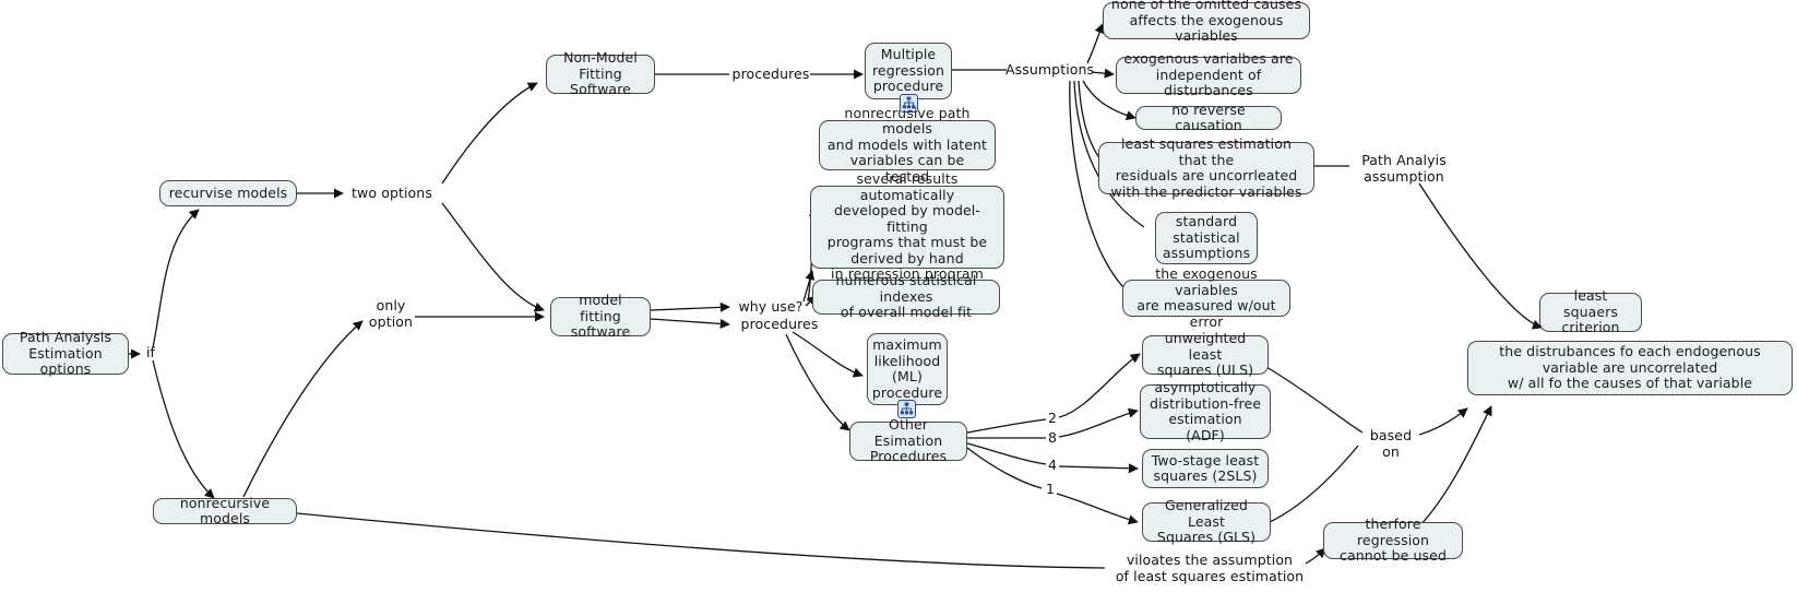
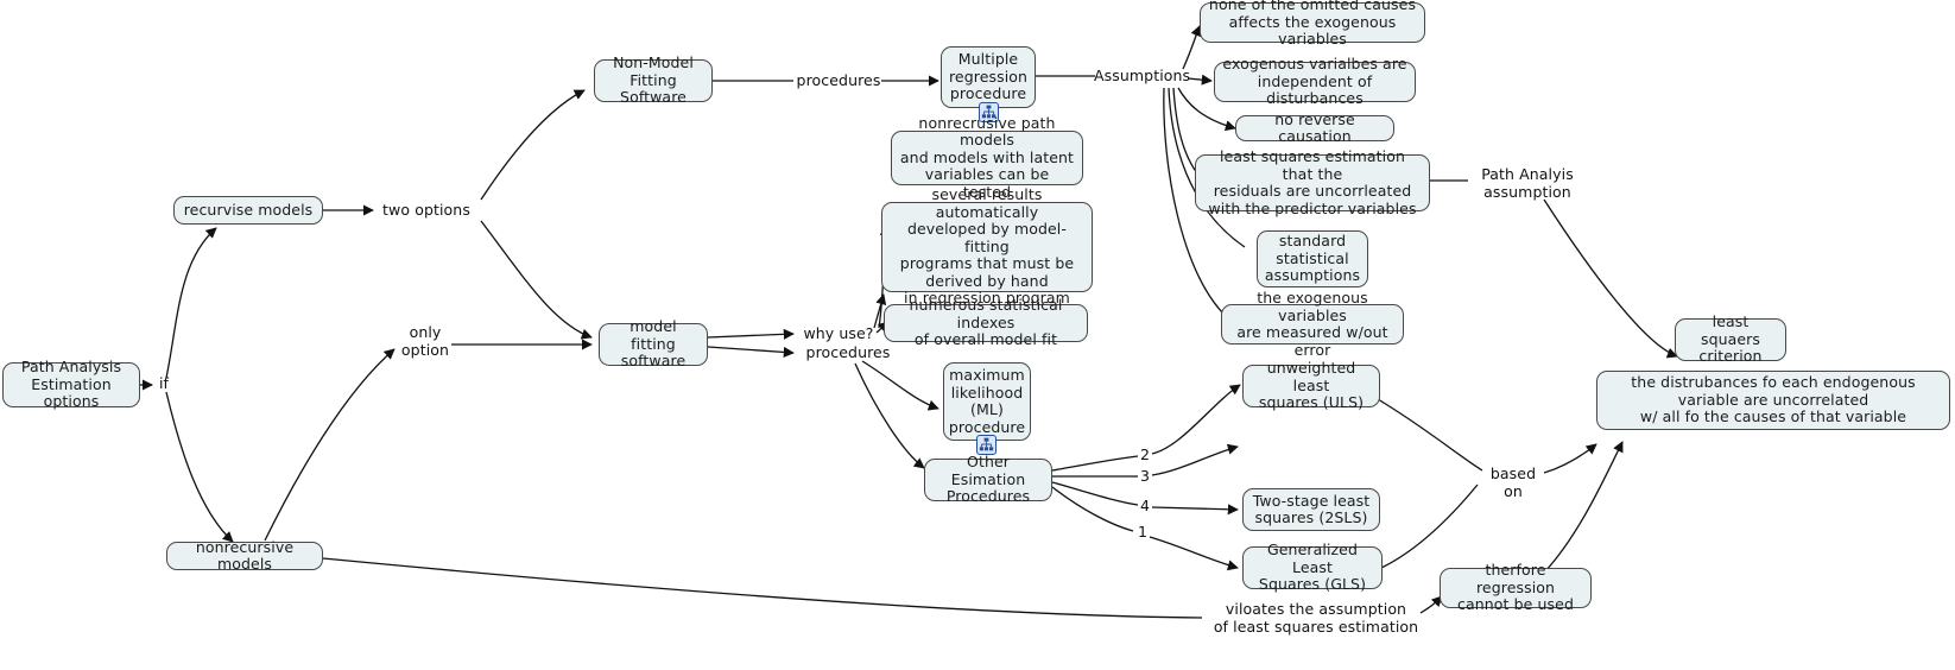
  Path Analysis
  Estimation options
  recurvise models
  nonrecursive models
  Non-Model
  Fitting Software
  model fitting
  software
  Multiple
  regression
  procedure
  nonrecrusive path models
  and models with latent
  variables can be
  several results automatically
  developed by model-fitting
  programs that must be
  derived by hand
  numerous statistical indexes
  of overall model fit
  maximum
  likelihood
  (ML)
  procedure
  Other Esimation
  Procedures
  none of the omitted causes
  affects the exogenous variables
  exogenous varialbes are
  independent of disturbances
  no reverse causation
  least squares estimation that the
  residuals are uncorrleated
  with the predictor variables
  standard
  statistical
  assumptions
  the exogenous variables
  are measured w/out error
  unweighted least
  squares (ULS)
- asymptotically
- distribution-free
- estimation (ADF)
  Two-stage least
  squares (2SLS)
  Generalized Least
  Squares (GLS)
  least squaers
  criterion
  the distrubances fo each endogenous
  variable are uncorrelated
  w/ all fo the causes of that variable
  therfore regression
  cannot be used
  if
  two options
  only
  option
  procedures
  Assumptions
  why use?
  procedures
  Path Analyis
  assumption
  based on
  viloates the assumption
  of least squares estimation
  2
- 8
+ 3
  4
  1
